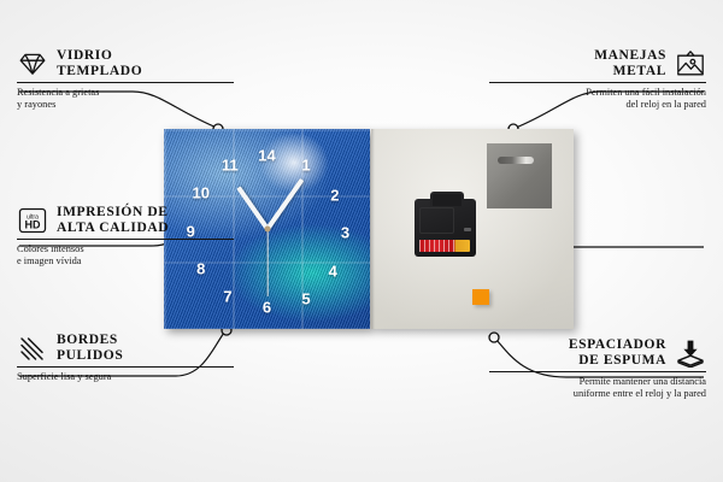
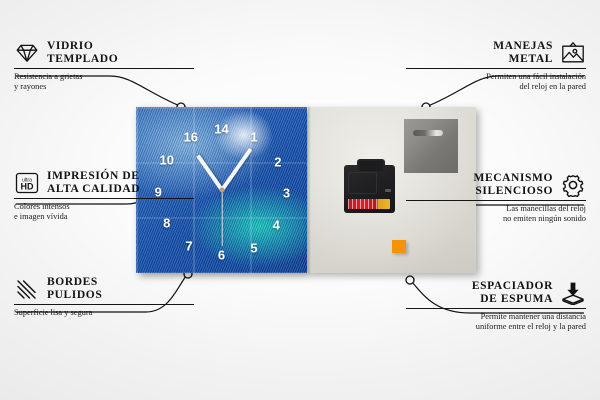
  14
  1
  2
  3
  4
  5
  6
  7
  8
  9
  10
- 11
+ 16
  VIDRIO
  TEMPLADO
  Resistencia a grietas
  y rayones
  HD
  IMPRESIÓN DE
  ALTA CALIDAD
  Colores intensos
  e imagen vívida
  BORDES
  PULIDOS
  Superficie lisa y segura
  MANEJAS
  METAL
  Permiten una fácil instalación
  del reloj en la pared
+ MECANISMO
+ SILENCIOSO
+ Las manecillas del reloj
+ no emiten ningún sonido
  ESPACIADOR
  DE ESPUMA
  Permite mantener una distancia
  uniforme entre el reloj y la pared
